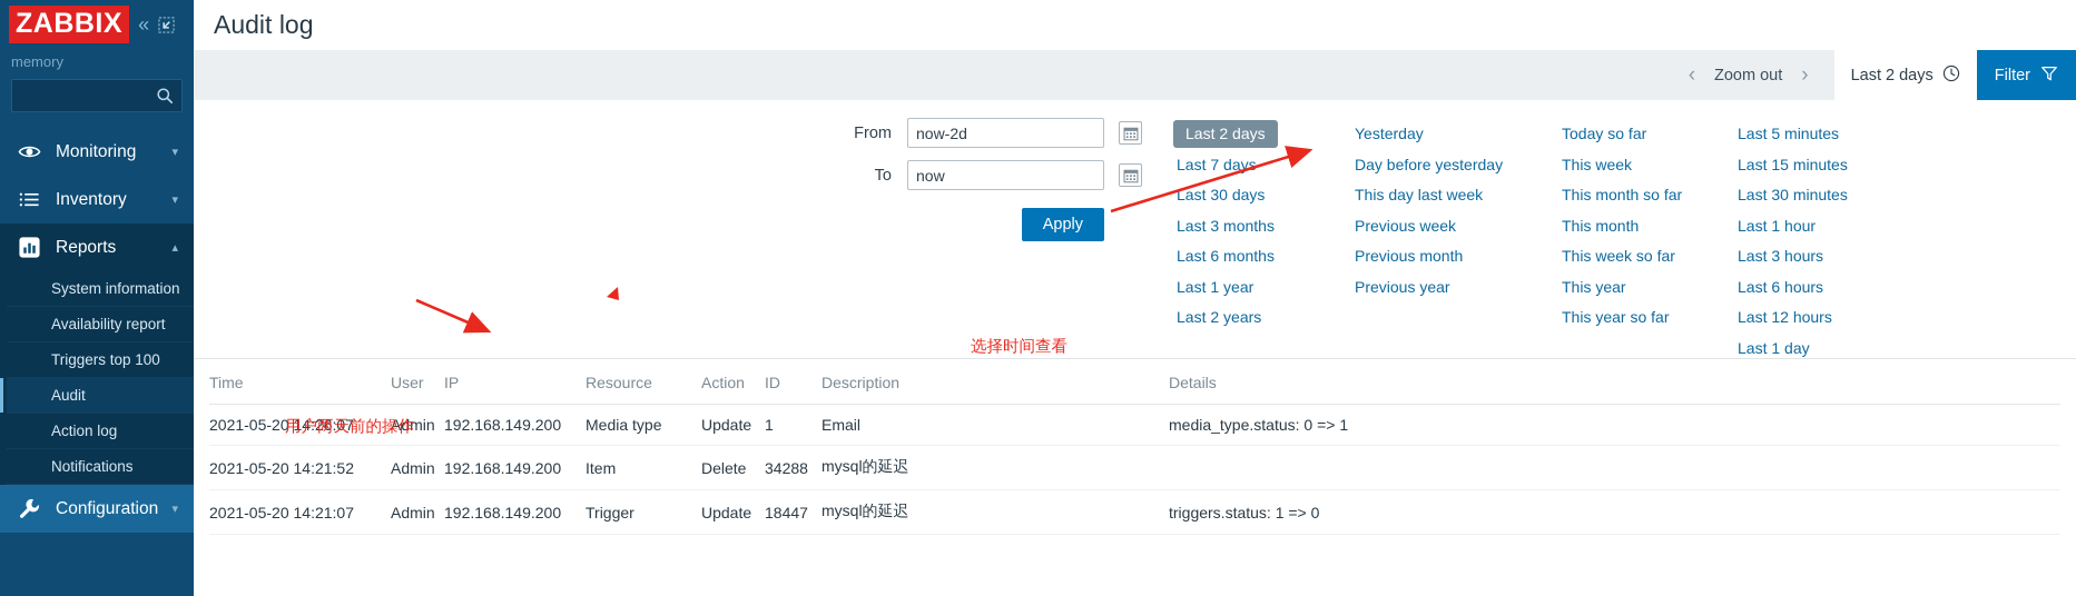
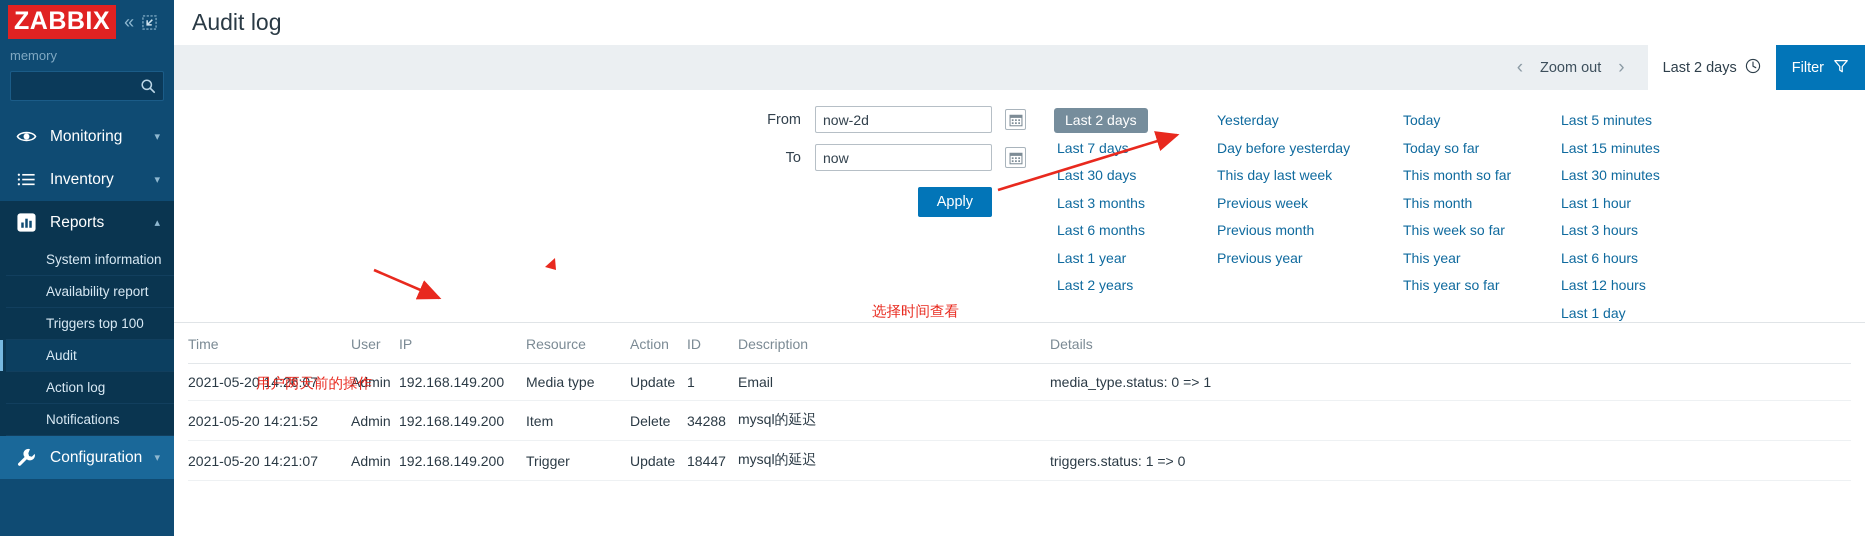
  ZABBIX
  «
  memory
  Monitoring
  ▾
  Inventory
  ▾
  Reports
  ▴
  System information
  Availability report
  Triggers top 100
  Audit
  Action log
  Notifications
  Configuration
  ▾
  Audit log
  ‹
  Zoom out
  ›
  Last 2 days
  Filter
  From
  now-2d
  To
  now
  Apply
  Last 2 days
  Last 7 days
  Last 30 days
  Last 3 months
  Last 6 months
  Last 1 year
  Last 2 years
  Yesterday
  Day before yesterday
  This day last week
  Previous week
  Previous month
  Previous year
+ Today
  Today so far
- This week
  This month so far
  This month
  This week so far
  This year
  This year so far
  Last 5 minutes
  Last 15 minutes
  Last 30 minutes
  Last 1 hour
  Last 3 hours
  Last 6 hours
  Last 12 hours
  Last 1 day
  选择时间查看
  用户两天前的操作
  Time	User	IP	Resource	Action	ID	Description	Details
  2021-05-20 14:26:07	Admin	192.168.149.200	Media type	Update	1	Email	media_type.status: 0 => 1
  2021-05-20 14:21:52	Admin	192.168.149.200	Item	Delete	34288	mysql的延迟
  2021-05-20 14:21:07	Admin	192.168.149.200	Trigger	Update	18447	mysql的延迟	triggers.status: 1 => 0
